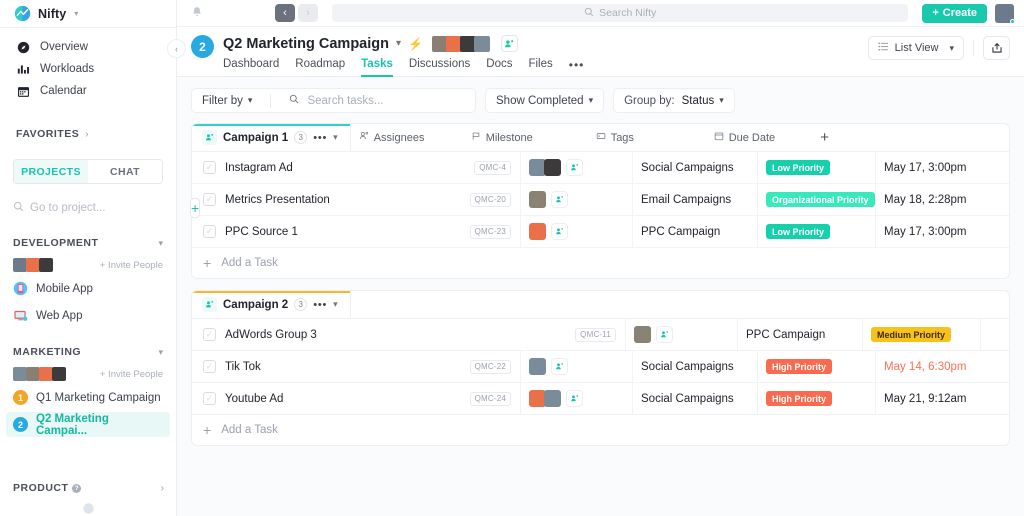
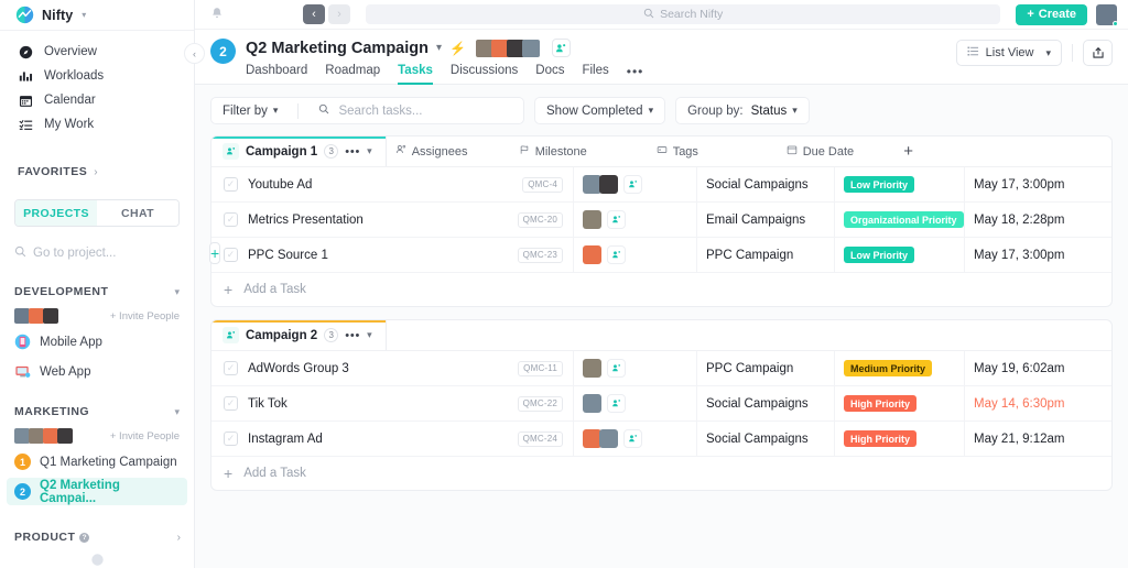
  Nifty
  ▾
  Overview
  Workloads
  Calendar
+ My Work
  FAVORITES
  ›
  PROJECTS
  CHAT
  Go to project...
  +
  DEVELOPMENT
  ▾
  + Invite People
  Mobile App
  Web App
  MARKETING
  ▾
  + Invite People
  1
  Q1 Marketing Campaign
  2
  Q2 Marketing Campai...
  PRODUCT
  ›
  ‹
  ‹
  ›
  Search Nifty
  +
  Create
  2
  Q2 Marketing Campaign
  ▾
  ⚡
  Dashboard
  Roadmap
  Tasks
  Discussions
  Docs
  Files
  •••
  List View
  ▾
  Filter by
  ▾
  Search tasks...
  Show Completed
  ▾
  Group by:
  Status
  ▾
  Campaign 1
  3
  •••
  ▾
  Assignees
  Milestone
  Tags
  Due Date
  +
  ✓
- Instagram Ad
+ Youtube Ad
  QMC-4
  Social Campaigns
  Low Priority
  May 17, 3:00pm
  ✓
  Metrics Presentation
  QMC-20
  Email Campaigns
  Organizational Priority
  May 18, 2:28pm
  ✓
  PPC Source 1
  QMC-23
  PPC Campaign
  Low Priority
  May 17, 3:00pm
  +
  Add a Task
  Campaign 2
  3
  •••
  ▾
  ✓
  AdWords Group 3
  QMC-11
  PPC Campaign
  Medium Priority
+ May 19, 6:02am
  ✓
  Tik Tok
  QMC-22
  Social Campaigns
  High Priority
  May 14, 6:30pm
  ✓
- Youtube Ad
+ Instagram Ad
  QMC-24
  Social Campaigns
  High Priority
  May 21, 9:12am
  +
  Add a Task
